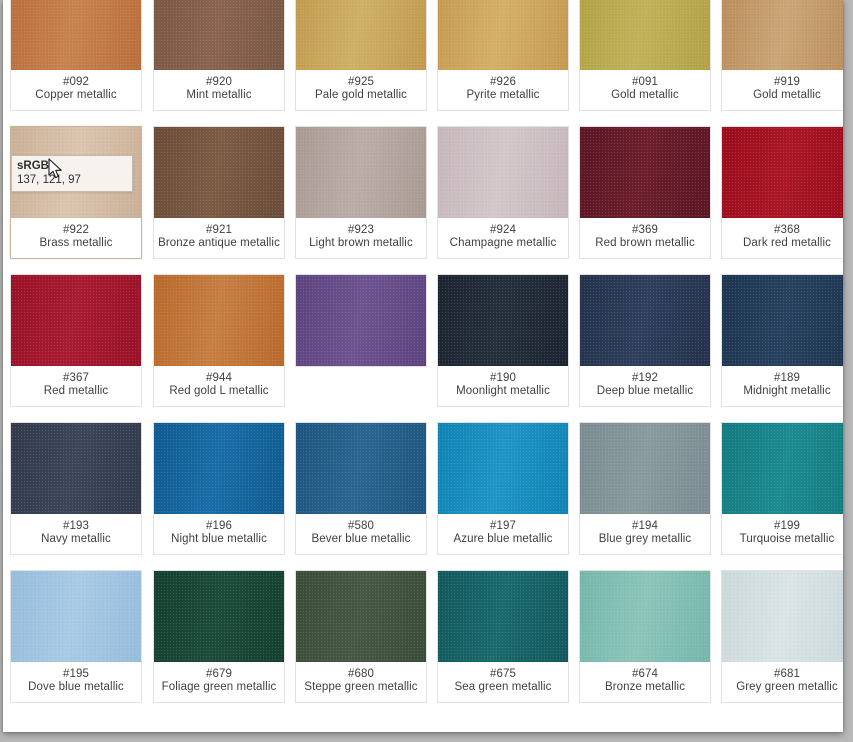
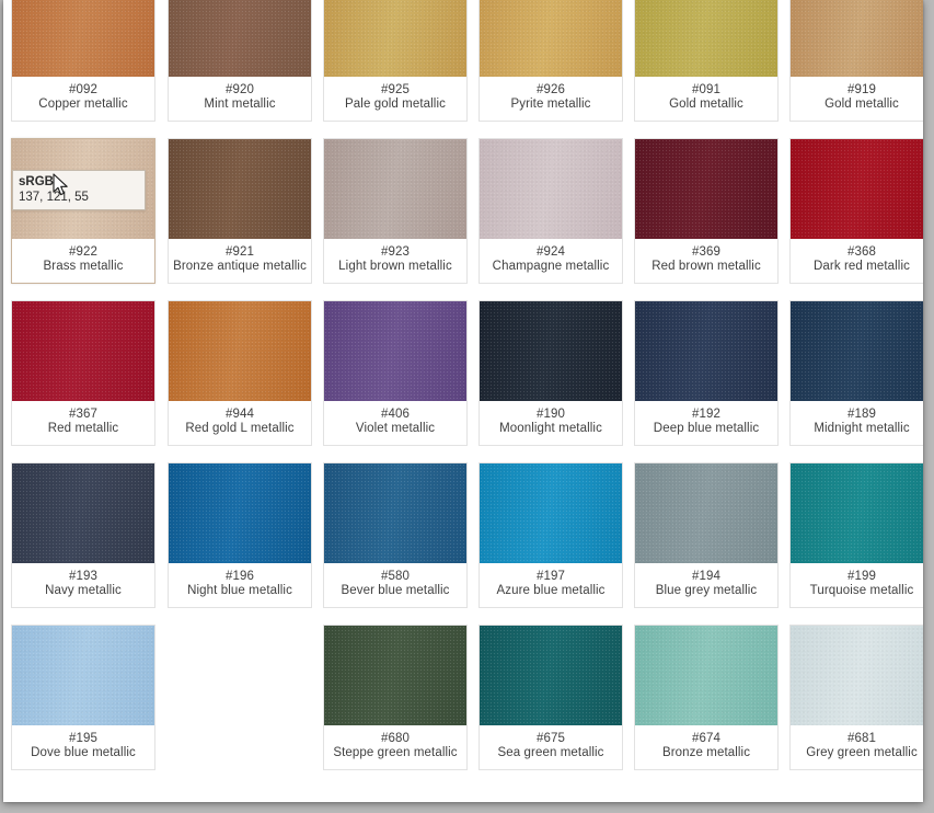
  #092
  Copper metallic
  #920
  Mint metallic
  #925
  Pale gold metallic
  #926
  Pyrite metallic
  #091
  Gold metallic
  #919
  Gold metallic
  #922
  Brass metallic
  #921
  Bronze antique metallic
  #923
  Light brown metallic
  #924
  Champagne metallic
  #369
  Red brown metallic
  #368
  Dark red metallic
  #367
  Red metallic
  #944
  Red gold L metallic
+ #406
+ Violet metallic
  #190
  Moonlight metallic
  #192
  Deep blue metallic
  #189
  Midnight metallic
  #193
  Navy metallic
  #196
  Night blue metallic
  #580
  Bever blue metallic
  #197
  Azure blue metallic
  #194
  Blue grey metallic
  #199
  Turquoise metallic
  #195
  Dove blue metallic
- #679
- Foliage green metallic
  #680
  Steppe green metallic
  #675
  Sea green metallic
  #674
  Bronze metallic
  #681
  Grey green metallic
  sRGB
- 137, 121, 97
+ 137, 121, 55
